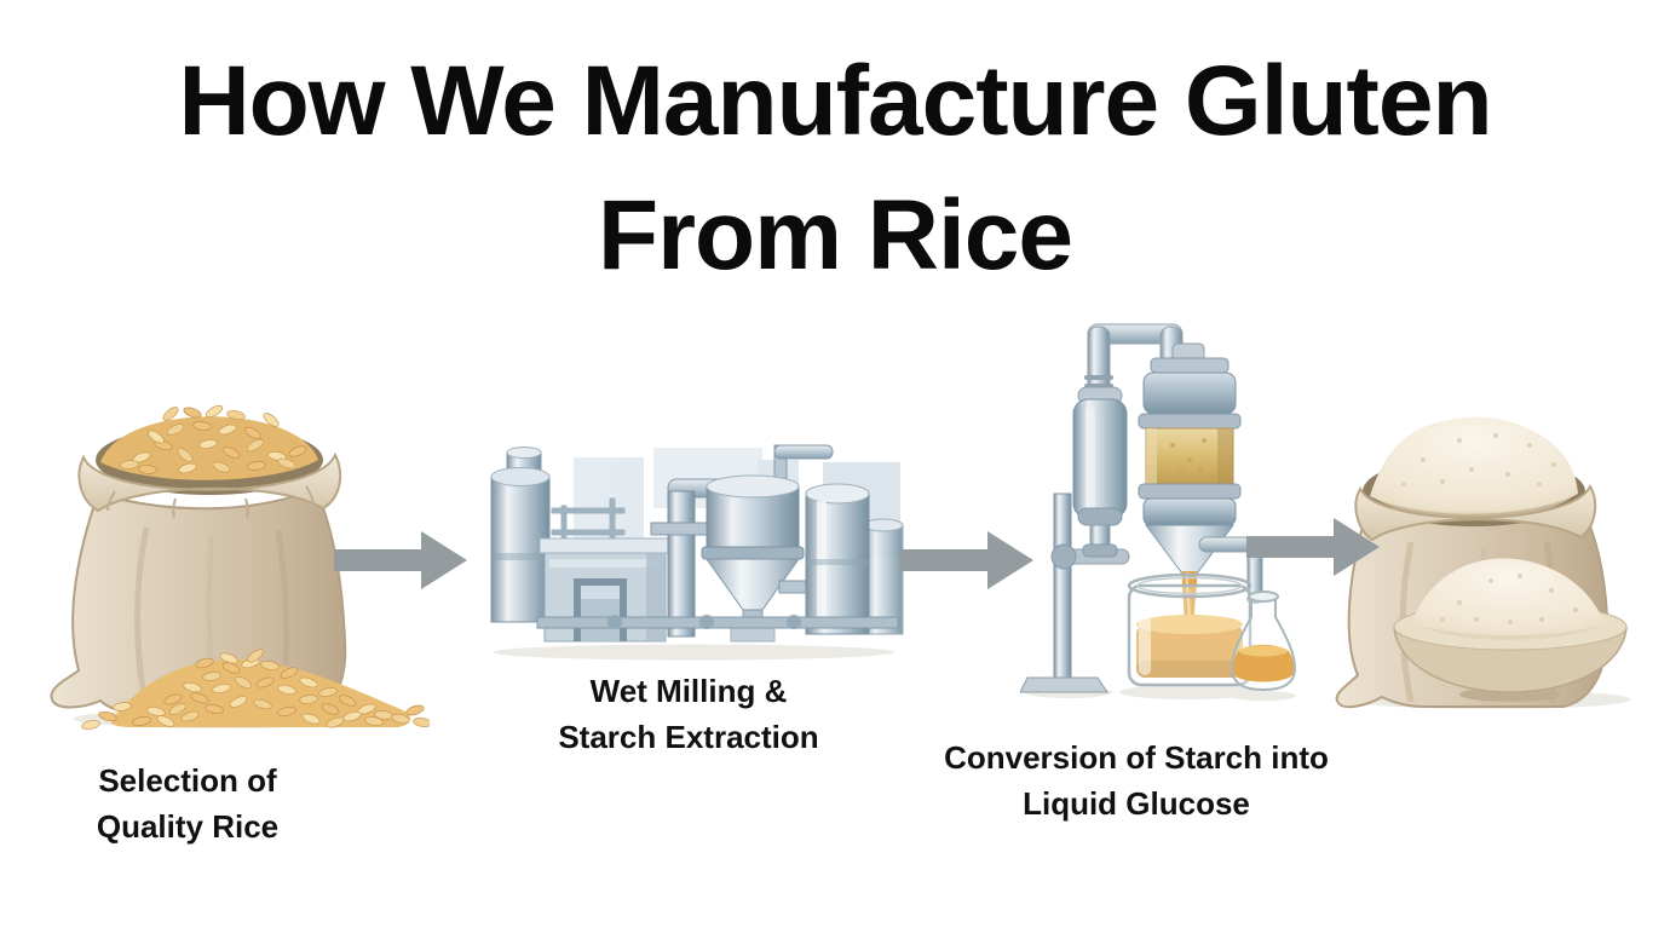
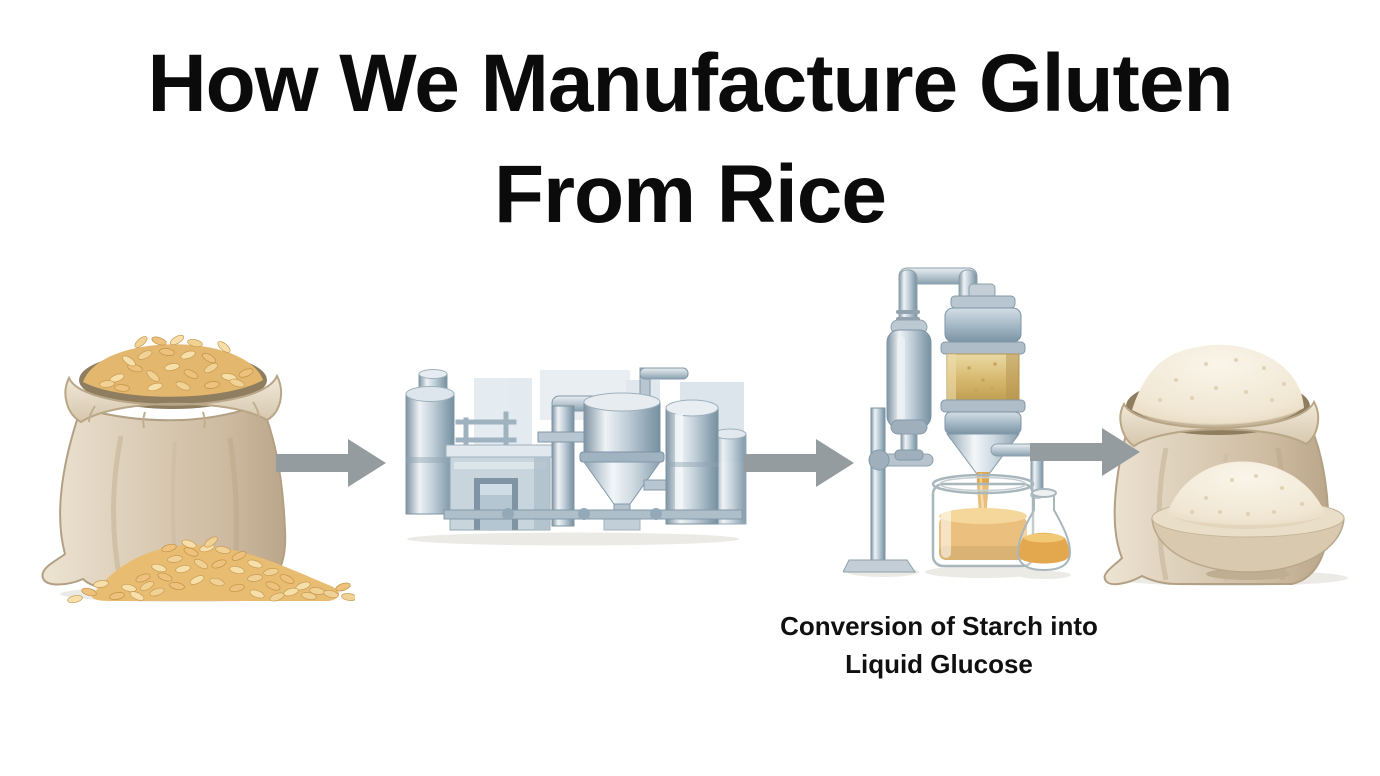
  How We Manufacture Gluten
  From Rice
- Selection of
- Quality Rice
- Wet Milling &
- Starch Extraction
  Conversion of Starch into
  Liquid Glucose
